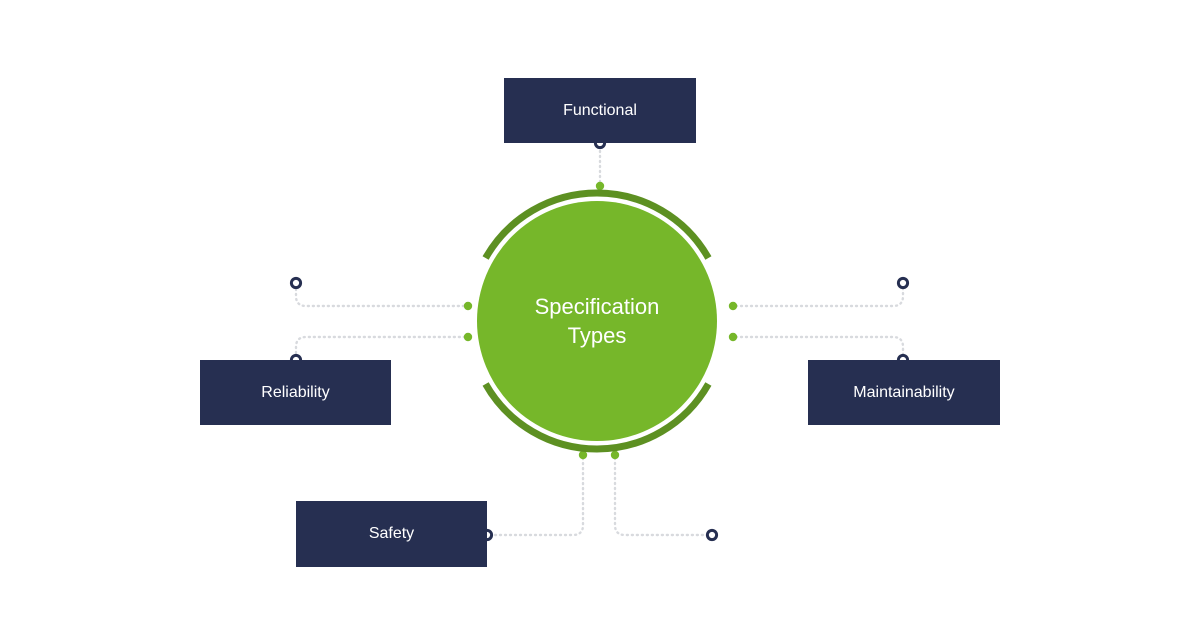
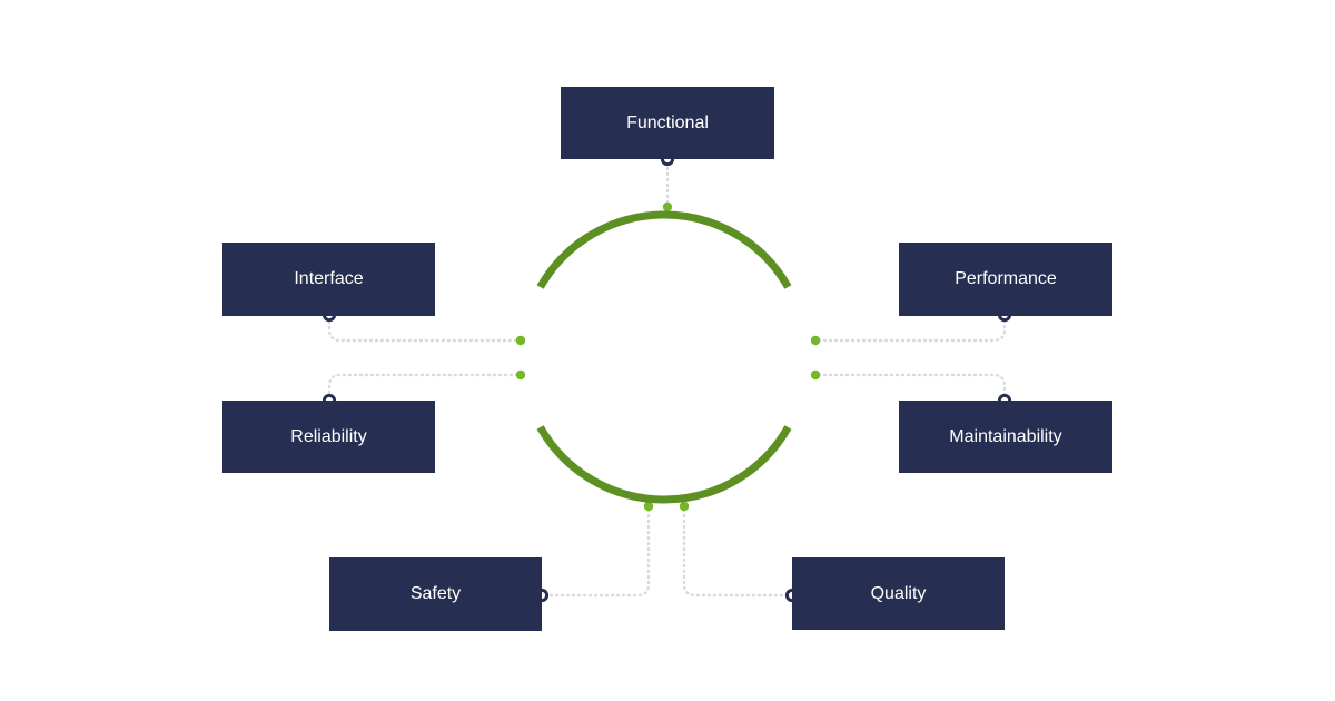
- Specification
- Types
  Functional
+ Interface
+ Performance
  Reliability
  Maintainability
  Safety
+ Quality
